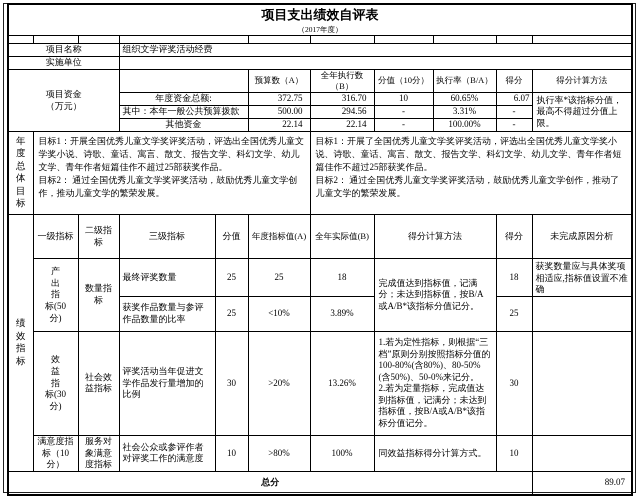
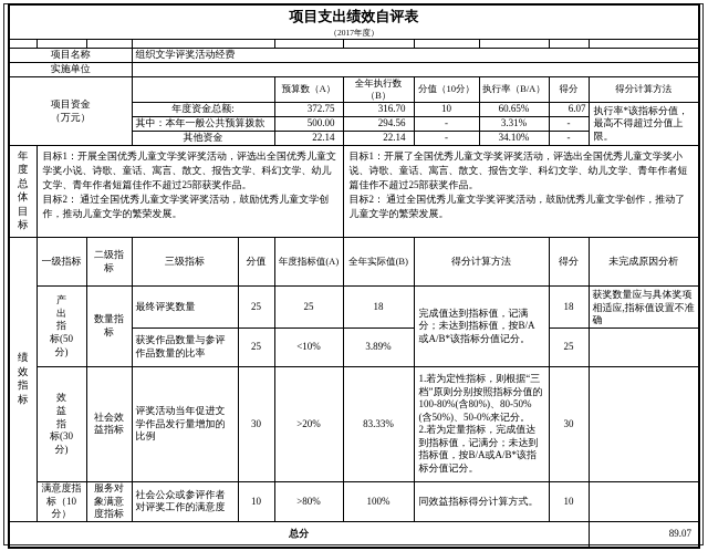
  项目支出绩效自评表
  （2017年度）
  项目名称	组织文学评奖活动经费
  实施单位
  项目资金 （万元）		预算数（A）	全年执行数（B）	分值（10分）	执行率（B/A）	得分	得分计算方法
  年度资金总额:	372.75	316.70	10	60.65%	6.07	执行率*该指标分值，最高不得超过分值上限。
  其中：本年一般公共预算拨款	500.00	294.56	-	3.31%	-
- 其他资金	22.14	22.14	-	100.00%	-
+ 其他资金	22.14	22.14	-	34.10%	-
  年 度 总 体 目 标	目标1：开展全国优秀儿童文学奖评奖活动，评选出全国优秀儿童文学奖小说、诗歌、童话、寓言、散文、报告文学、科幻文学、幼儿文学、青年作者短篇佳作不超过25部获奖作品。 目标2： 通过全国优秀儿童文学奖评奖活动，鼓励优秀儿童文学创作，推动儿童文学的繁荣发展。	目标1：开展了全国优秀儿童文学奖评奖活动，评选出全国优秀儿童文学奖小说、诗歌、童话、寓言、散文、报告文学、科幻文学、幼儿文学、青年作者短篇佳作不超过25部获奖作品。 目标2： 通过全国优秀儿童文学奖评奖活动，鼓励优秀儿童文学创作，推动了儿童文学的繁荣发展。
  绩 效 指 标	一级指标	二级指标	三级指标	分值	年度指标值(A)	全年实际值(B)	得分计算方法	得分	未完成原因分析
  产 出 指 标(50 分)	数量指标	最终评奖数量	25	25	18	完成值达到指标值，记满分；未达到指标值，按B/A或A/B*该指标分值记分。	18	获奖数量应与具体奖项相适应,指标值设置不准确
  获奖作品数量与参评作品数量的比率	25	<10%	3.89%	25
- 效 益 指 标(30 分)	社会效益指标	评奖活动当年促进文学作品发行量增加的比例	30	>20%	13.26%	1.若为定性指标，则根据“三档”原则分别按照指标分值的100-80%(含80%)、80-50%(含50%)、50-0%来记分。 2.若为定量指标，完成值达到指标值，记满分；未达到指标值，按B/A或A/B*该指标分值记分。	30
+ 效 益 指 标(30 分)	社会效益指标	评奖活动当年促进文学作品发行量增加的比例	30	>20%	83.33%	1.若为定性指标，则根据“三档”原则分别按照指标分值的100-80%(含80%)、80-50%(含50%)、50-0%来记分。 2.若为定量指标，完成值达到指标值，记满分；未达到指标值，按B/A或A/B*该指标分值记分。	30
  满意度指 标（10 分）	服务对象满意度指标	社会公众或参评作者对评奖工作的满意度	10	>80%	100%	同效益指标得分计算方式。	10
  总分	89.07
